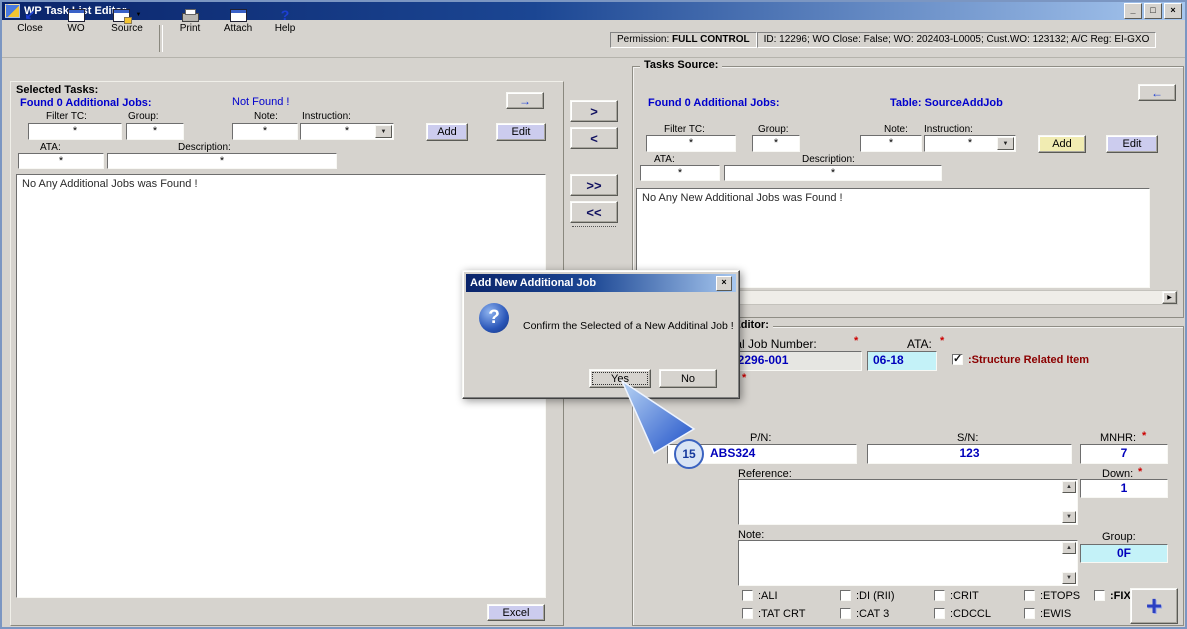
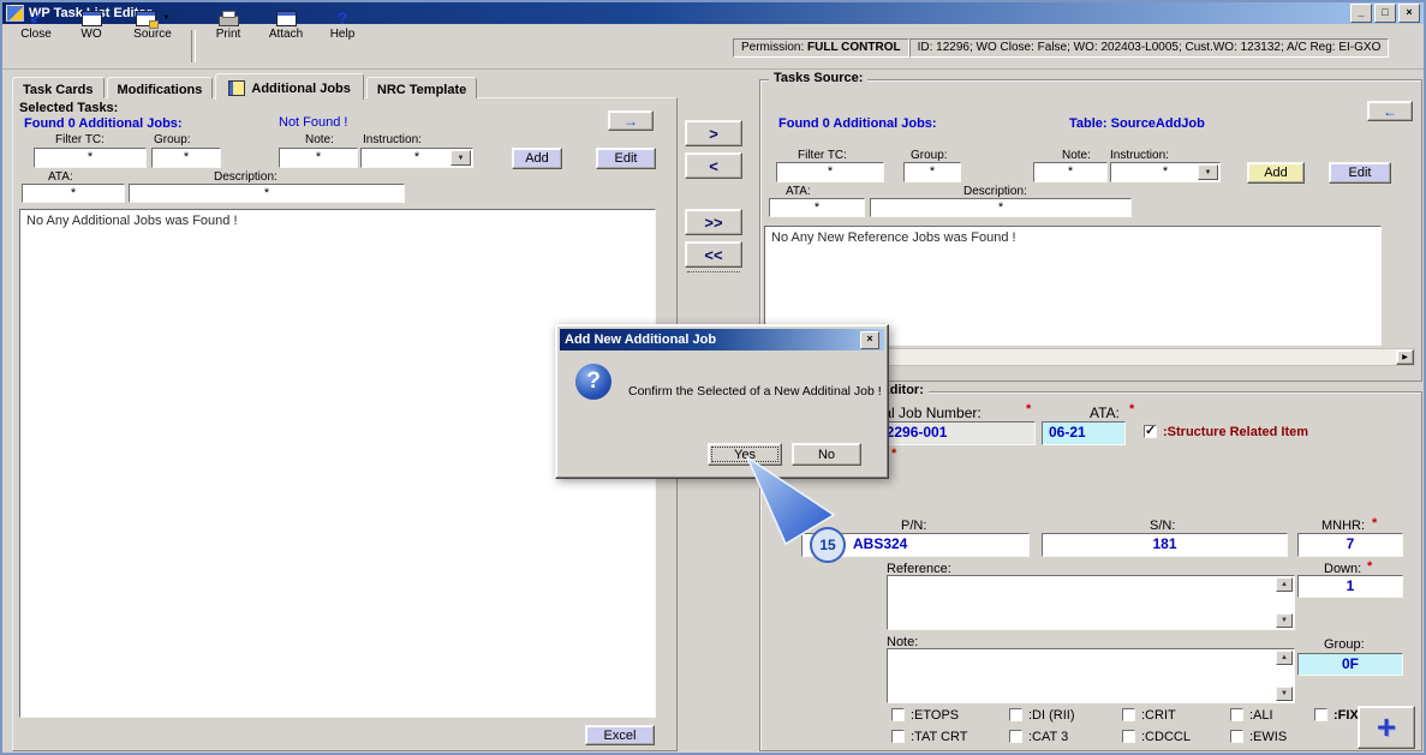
  _
  □
  ×
  ↙
  Close
  WO
  Source
  Print
  Attach
  ?
  Help
  Permission: FULL CONTROL
  ID: 12296; WO Close: False; WO: 202403-L0005; Cust.WO: 123132; A/C Reg: EI-GXO
+ Task Cards
+ Modifications
+ Additional Jobs
+ NRC Template
  Selected Tasks:
  Found 0 Additional Jobs:
  Not Found !
  →
  Filter TC:
  Group:
  Note:
  Instruction:
  *
  *
  *
  *
  Add
  Edit
  ATA:
  Description:
  *
  *
  No Any Additional Jobs was Found !
  Excel
  >
  <
  >>
  <<
  Tasks Source:
  ←
  Found 0 Additional Jobs:
  Table: SourceAddJob
  Filter TC:
  Group:
  Note:
  Instruction:
  *
  *
  *
  *
  Add
  Edit
  ATA:
  Description:
  *
  *
- No Any New Additional Jobs was Found !
+ No Any New Reference Jobs was Found !
  *
  ATA:
  *
  2296-001
  *
- 06-18
+ 06-21
  ✓
  :Structure Related Item
  P/N:
  S/N:
  MNHR:
  *
  ABS324
- 123
+ 181
  7
  Reference:
  Down:
  *
  1
  Note:
  Group:
  0F
- :ALI
+ :ETOPS
  :DI (RII)
  :CRIT
- :ETOPS
+ :ALI
  :FIX
  :TAT CRT
  :CAT 3
  :CDCCL
  :EWIS
  +
  Add New Additional Job
  ×
  ?
  Confirm the Selected of a New Additinal Job !
  Yes
  No
  15
